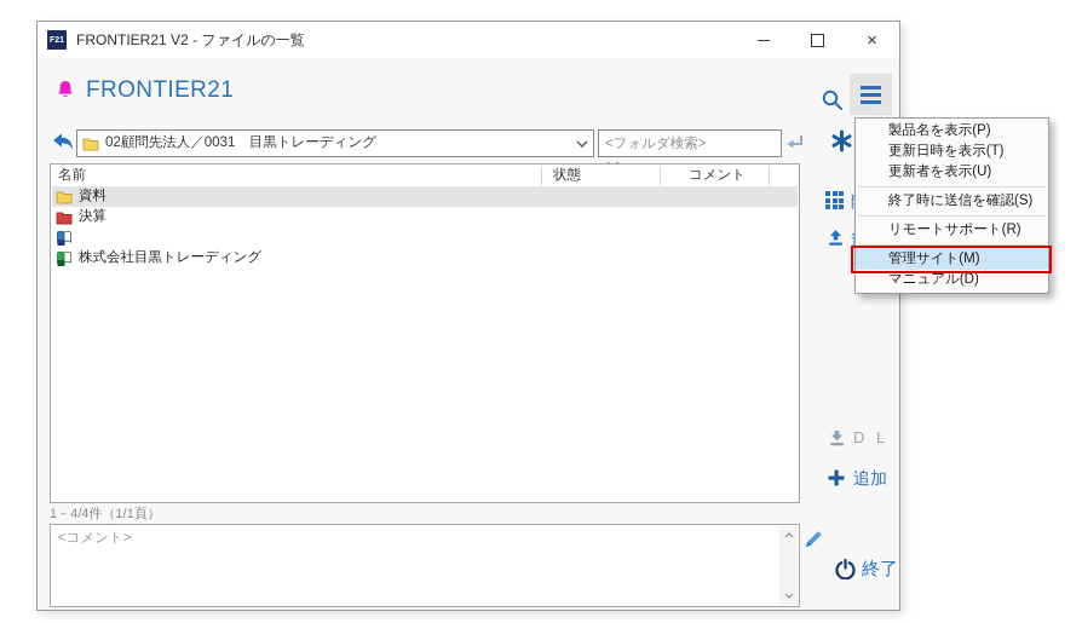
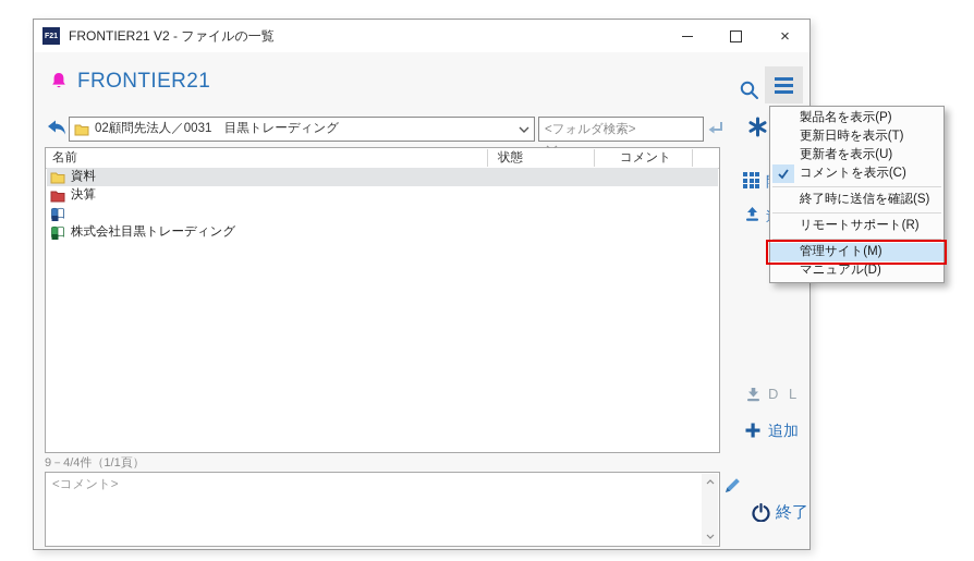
  FRONTIER21 V2 - ファイルの一覧
  ×
  FRONTIER21
  02顧問先法人／0031 目黒トレーディング
  <フォルダ検索>
  名前
  状態
  コメント
  資料
  決算
  株式会社目黒トレーディング
  D L
  追加
  終了
- 1－4/4件（1/1頁）
+ 9－4/4件（1/1頁）
  <コメント>
  製品名を表示(P)
  更新日時を表示(T)
  更新者を表示(U)
+ コメントを表示(C)
  終了時に送信を確認(S)
  リモートサポート(R)
  管理サイト(M)
  マニュアル(D)
